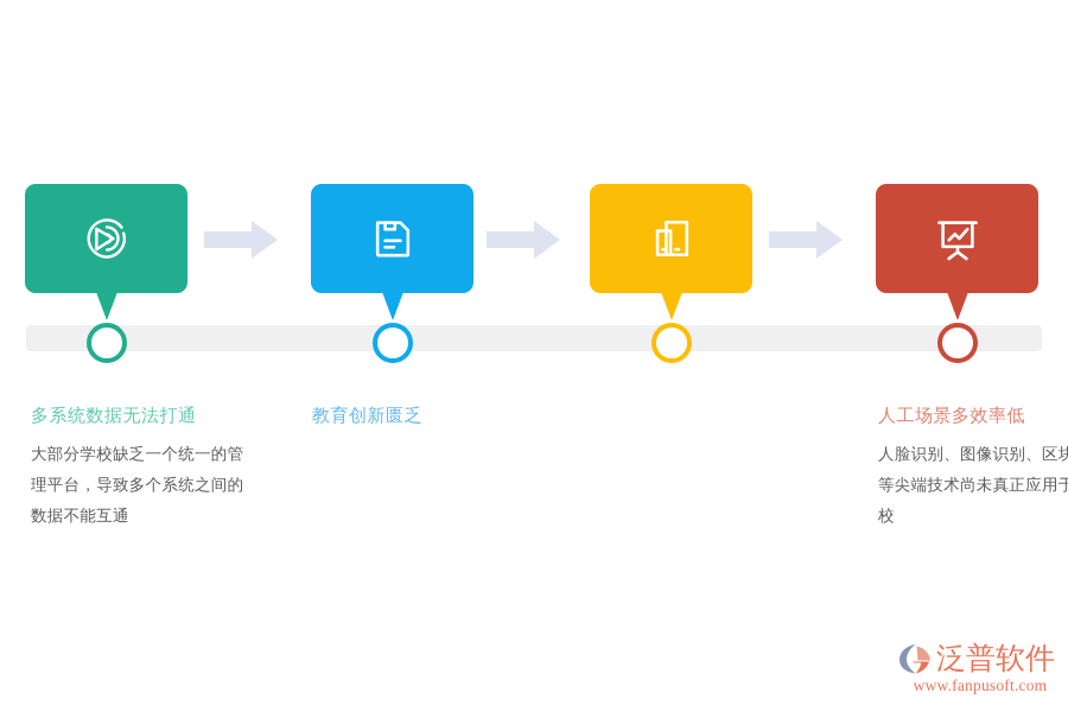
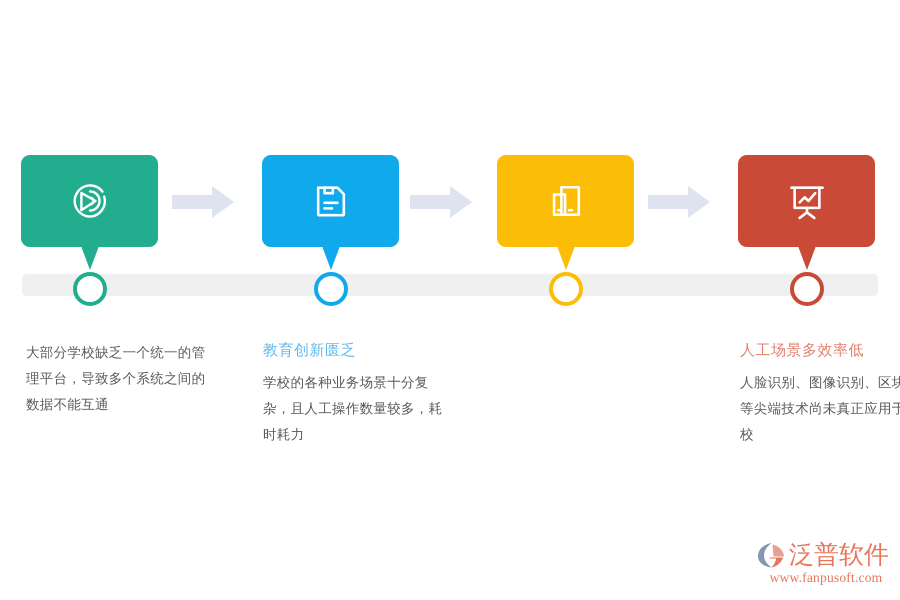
- 多系统数据无法打通
  大部分学校缺乏一个统一的管理平台，导致多个系统之间的数据不能互通
  教育创新匮乏
+ 学校的各种业务场景十分复杂，且人工操作数量较多，耗时耗力
  人工场景多效率低
  人脸识别、图像识别、区块等尖端技术尚未真正应用于校
  泛普软件
  www.fanpusoft.com
